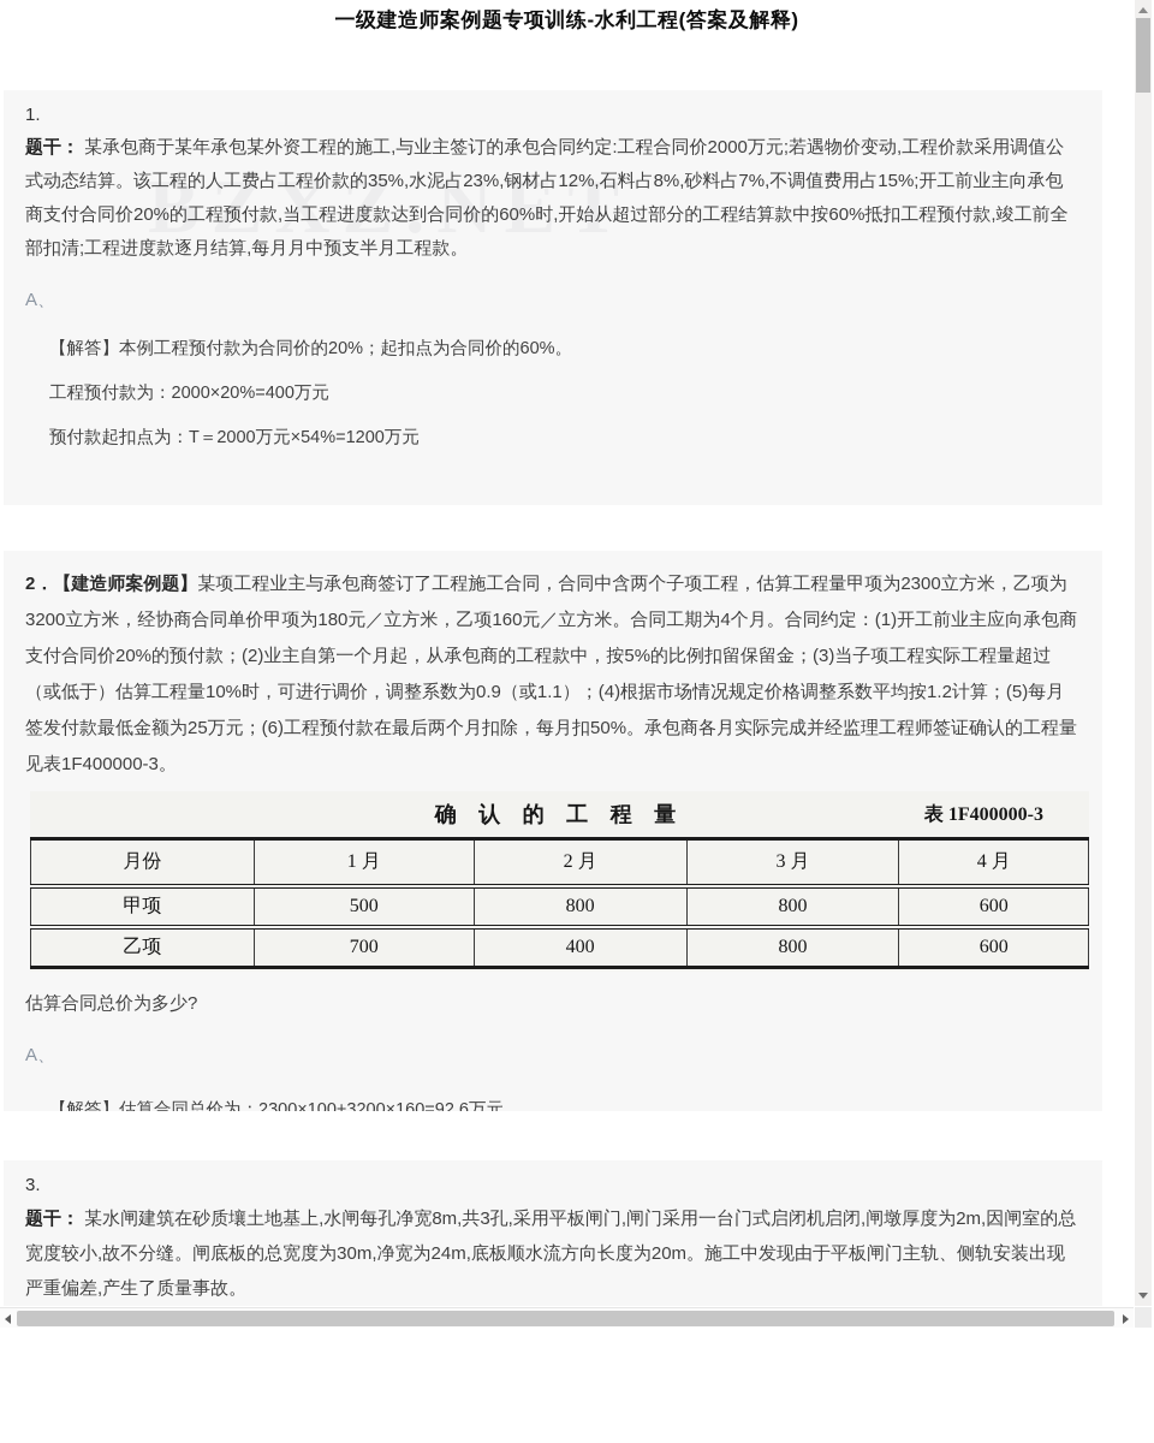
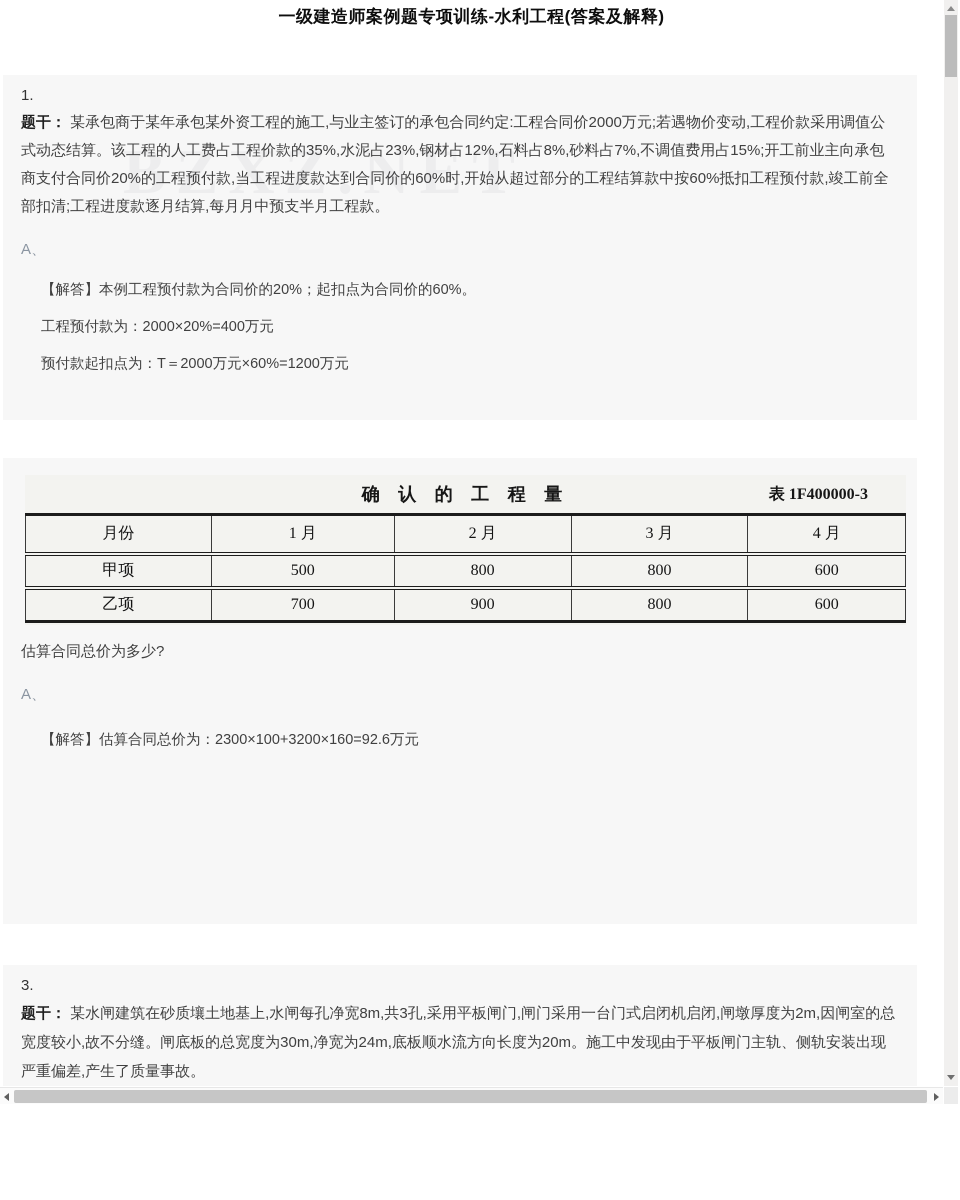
  一级建造师案例题专项训练-水利工程(答案及解释)
  BZXZ.NET
  1.
  题干： 某承包商于某年承包某外资工程的施工,与业主签订的承包合同约定:工程合同价2000万元;若遇物价变动,工程价款采用调值公式动态结算。该工程的人工费占工程价款的35%,水泥占23%,钢材占12%,石料占8%,砂料占7%,不调值费用占15%;开工前业主向承包商支付合同价20%的工程预付款,当工程进度款达到合同价的60%时,开始从超过部分的工程结算款中按60%抵扣工程预付款,竣工前全部扣清;工程进度款逐月结算,每月月中预支半月工程款。
  A、
  【解答】本例工程预付款为合同价的20%；起扣点为合同价的60%。
  工程预付款为：2000×20%=400万元
- 预付款起扣点为：T＝2000万元×54%=1200万元
+ 预付款起扣点为：T＝2000万元×60%=1200万元
- 2．【建造师案例题】某项工程业主与承包商签订了工程施工合同，合同中含两个子项工程，估算工程量甲项为2300立方米，乙项为3200立方米，经协商合同单价甲项为180元／立方米，乙项160元／立方米。合同工期为4个月。合同约定：(1)开工前业主应向承包商支付合同价20%的预付款；(2)业主自第一个月起，从承包商的工程款中，按5%的比例扣留保留金；(3)当子项工程实际工程量超过（或低于）估算工程量10%时，可进行调价，调整系数为0.9（或1.1）；(4)根据市场情况规定价格调整系数平均按1.2计算；(5)每月签发付款最低金额为25万元；(6)工程预付款在最后两个月扣除，每月扣50%。承包商各月实际完成并经监理工程师签证确认的工程量见表1F400000-3。
  确 认 的 工 程 量
  表 1F400000-3
  月份	1 月	2 月	3 月	4 月
  甲项	500	800	800	600
- 乙项	700	400	800	600
+ 乙项	700	900	800	600
  估算合同总价为多少?
  A、
  【解答】估算合同总价为：2300×100+3200×160=92.6万元
  3.
  题干： 某水闸建筑在砂质壤土地基上,水闸每孔净宽8m,共3孔,采用平板闸门,闸门采用一台门式启闭机启闭,闸墩厚度为2m,因闸室的总宽度较小,故不分缝。闸底板的总宽度为30m,净宽为24m,底板顺水流方向长度为20m。施工中发现由于平板闸门主轨、侧轨安装出现严重偏差,产生了质量事故。
